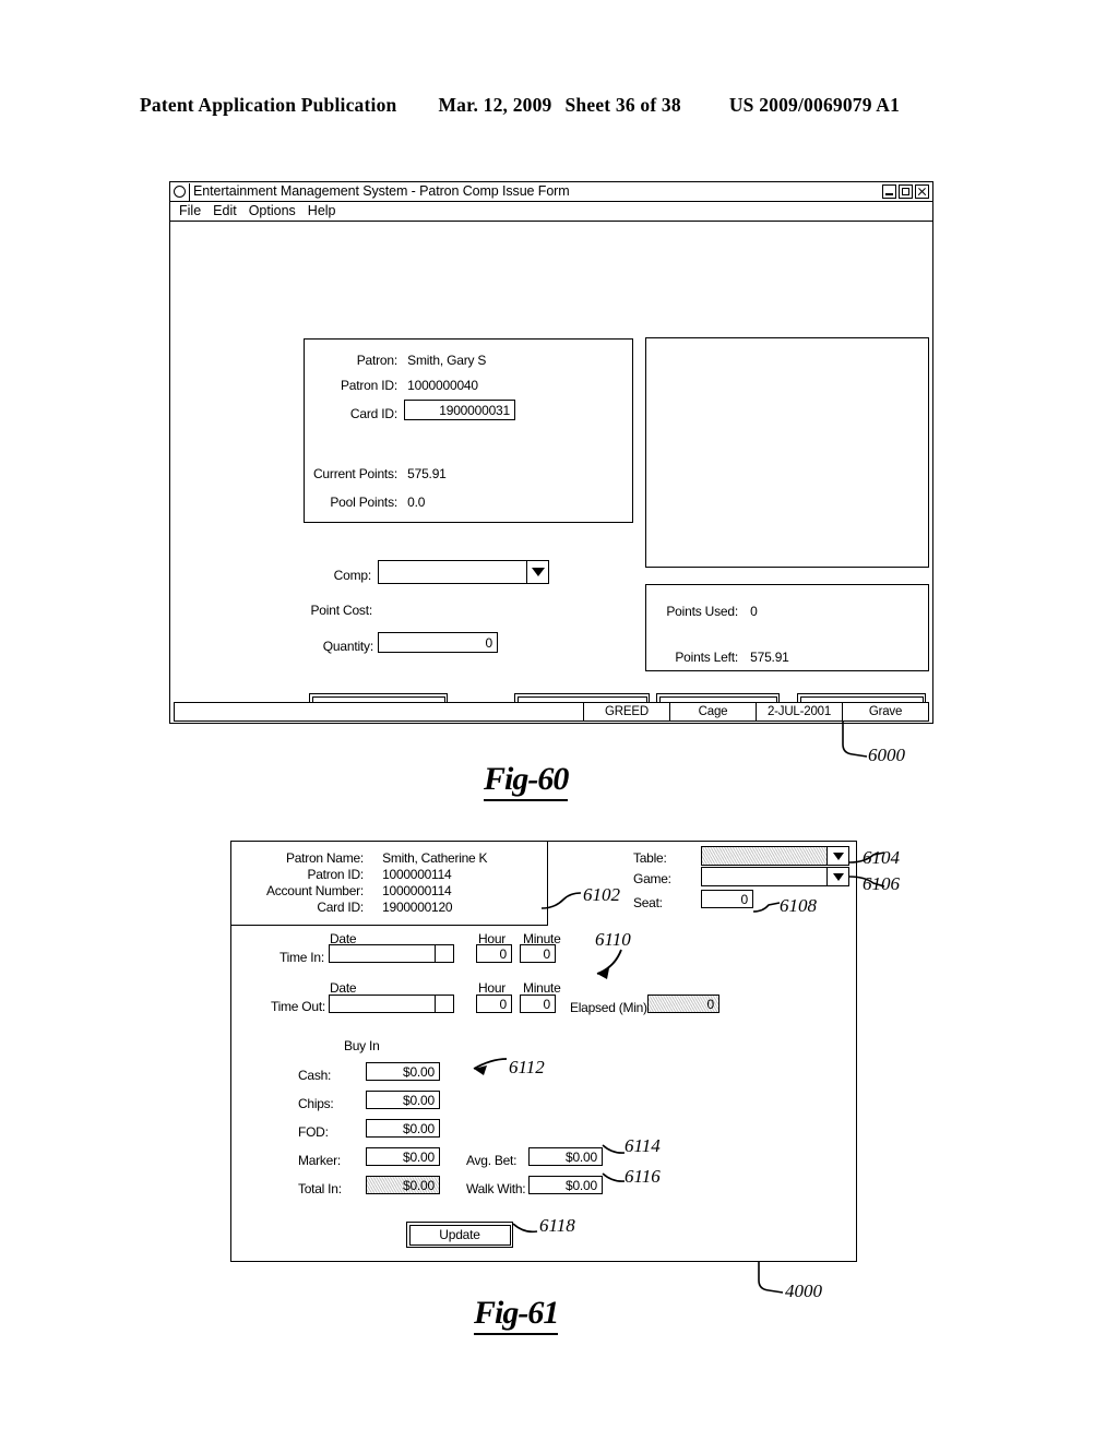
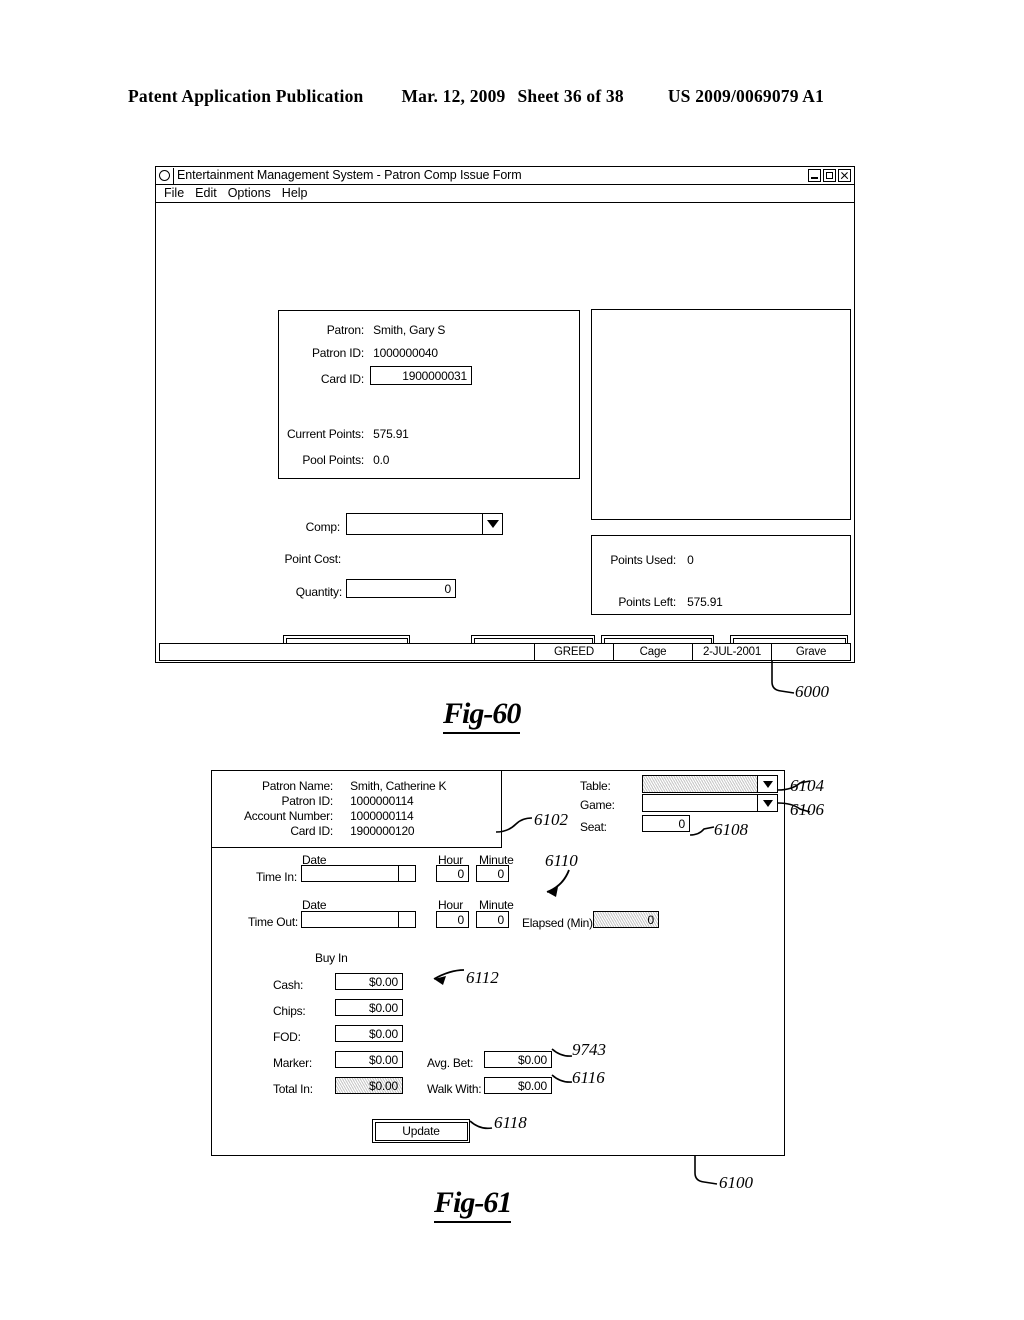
  Patent Application Publication
  Mar. 12, 2009
  Sheet 36 of 38
  US 2009/0069079 A1
  Entertainment Management System - Patron Comp Issue Form
  File
  Edit
  Options
  Help
  Patron: Smith, Gary S
  Patron ID: 1000000040
  Card ID:
  1900000031
  Current Points: 575.91
  Pool Points: 0.0
  Comp:
  Point Cost:
  Quantity:
  0
  Points Used: 0
  Points Left: 575.91
  GREED
  Cage
  2-JUL-2001
  Grave
  6000
  Fig-60
  Patron Name: Smith, Catherine K
  Patron ID: 1000000114
  Account Number: 1000000114
  Card ID: 1900000120
  Table:
  Game:
  Seat:
  0
  Date
  Hour
  Minute
  Time In:
  0
  0
  Date
  Hour
  Minute
  Time Out:
  0
  0
  Elapsed (Min)
  0
  Buy In
  Cash:
  $0.00
  Chips:
  $0.00
  FOD:
  $0.00
  Marker:
  $0.00
  Total In:
  $0.00
  Avg. Bet:
  $0.00
  Walk With:
  $0.00
  Update
  6102
  6104
  6106
  6108
  6110
  6112
- 6114
+ 9743
  6116
  6118
- 4000
+ 6100
  Fig-61
